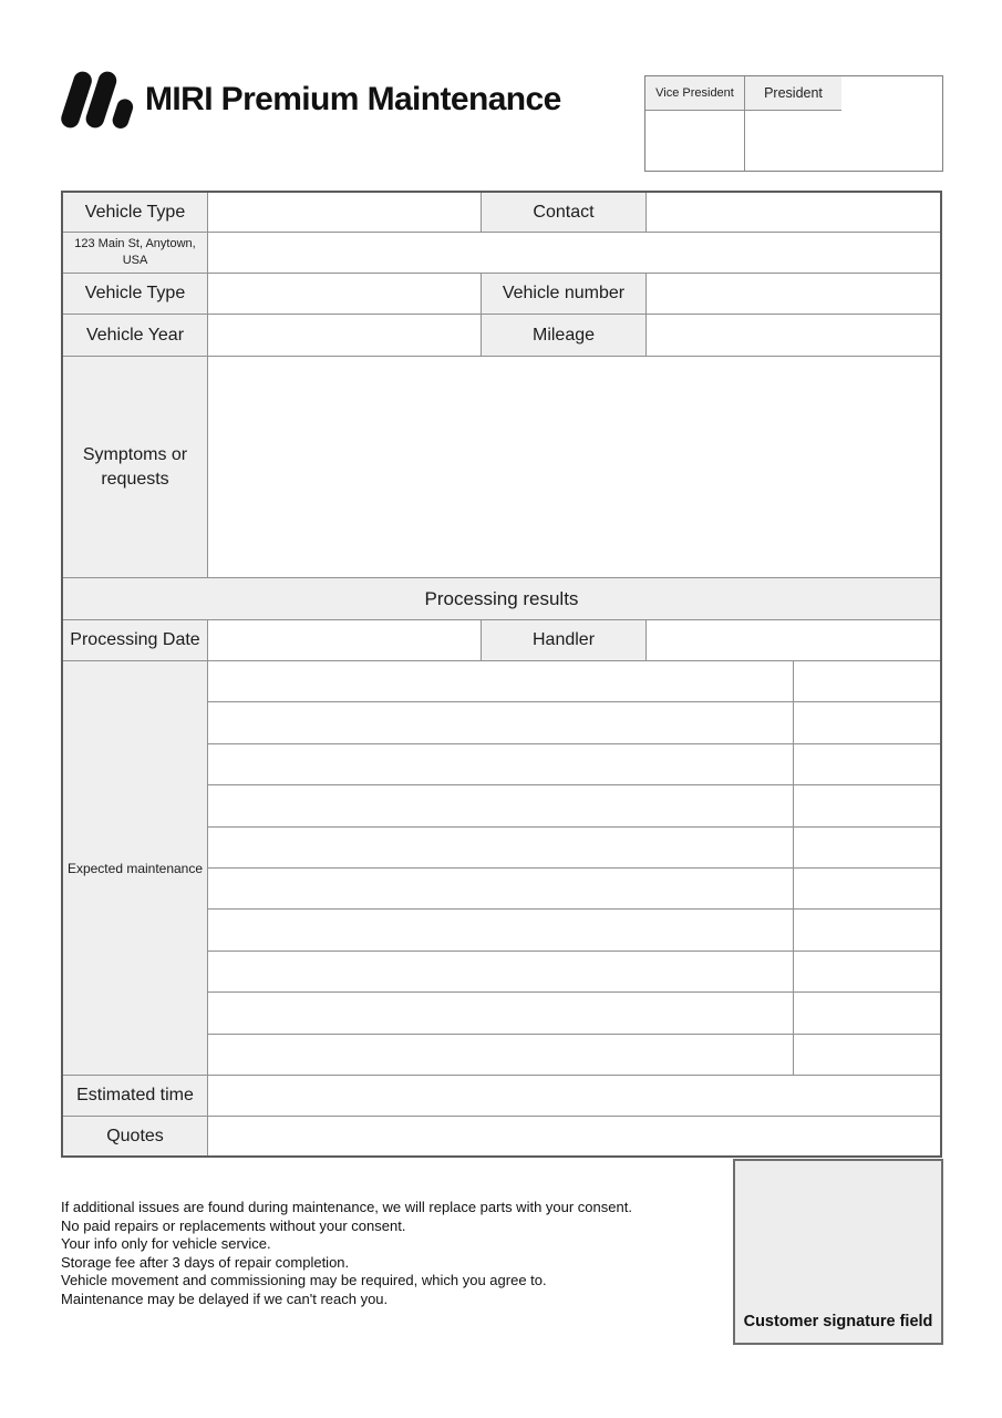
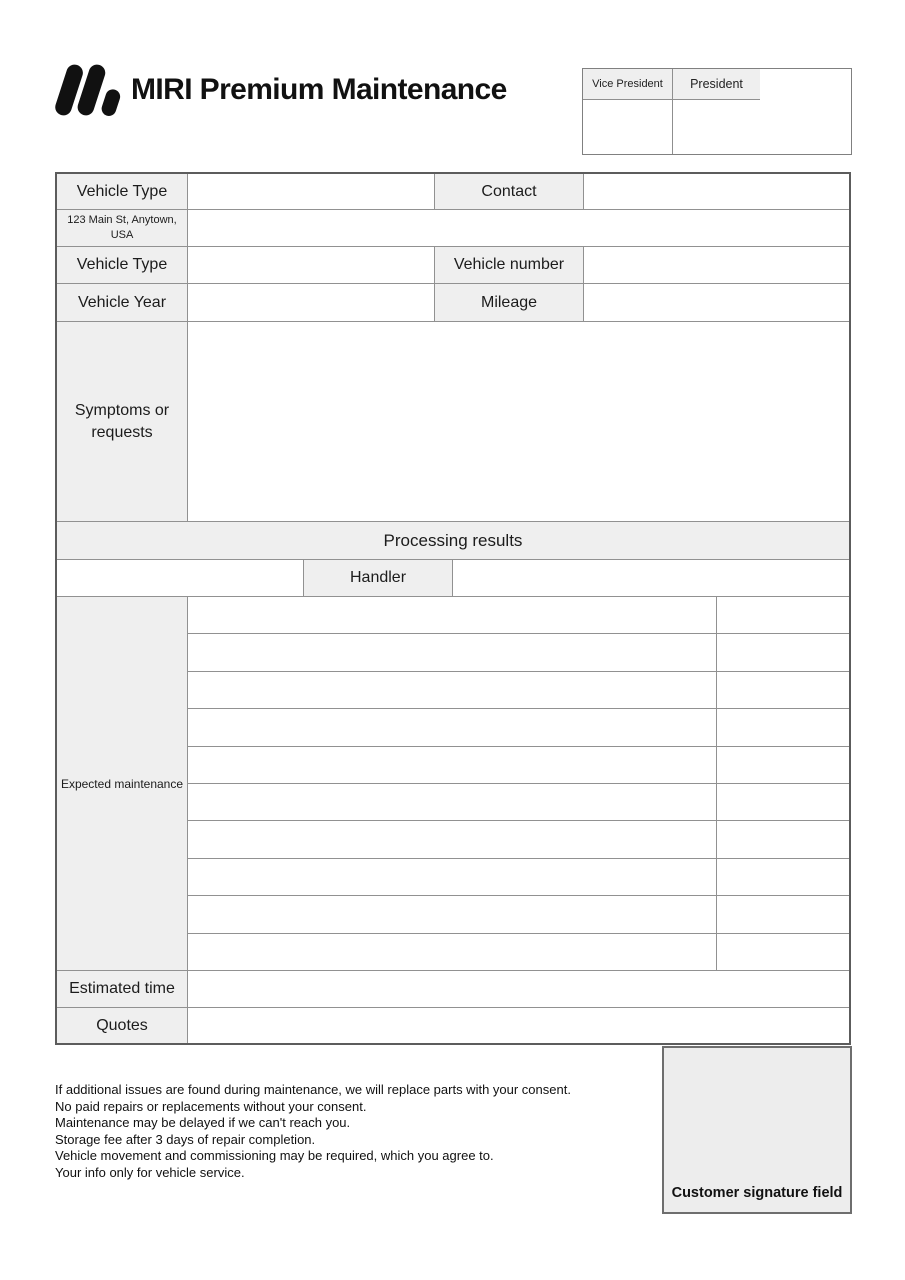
  MIRI Premium Maintenance
  Vice President
  President
  Vehicle Type
  Contact
  123 Main St, Anytown, USA
  Vehicle Type
  Vehicle number
  Vehicle Year
  Mileage
  Symptoms or requests
  Processing results
- Processing Date
  Handler
  Expected maintenance
  Estimated time
  Quotes
  If additional issues are found during maintenance, we will replace parts with your consent.
  No paid repairs or replacements without your consent.
- Your info only for vehicle service.
+ Maintenance may be delayed if we can't reach you.
  Storage fee after 3 days of repair completion.
  Vehicle movement and commissioning may be required, which you agree to.
- Maintenance may be delayed if we can't reach you.
+ Your info only for vehicle service.
  Customer signature field
